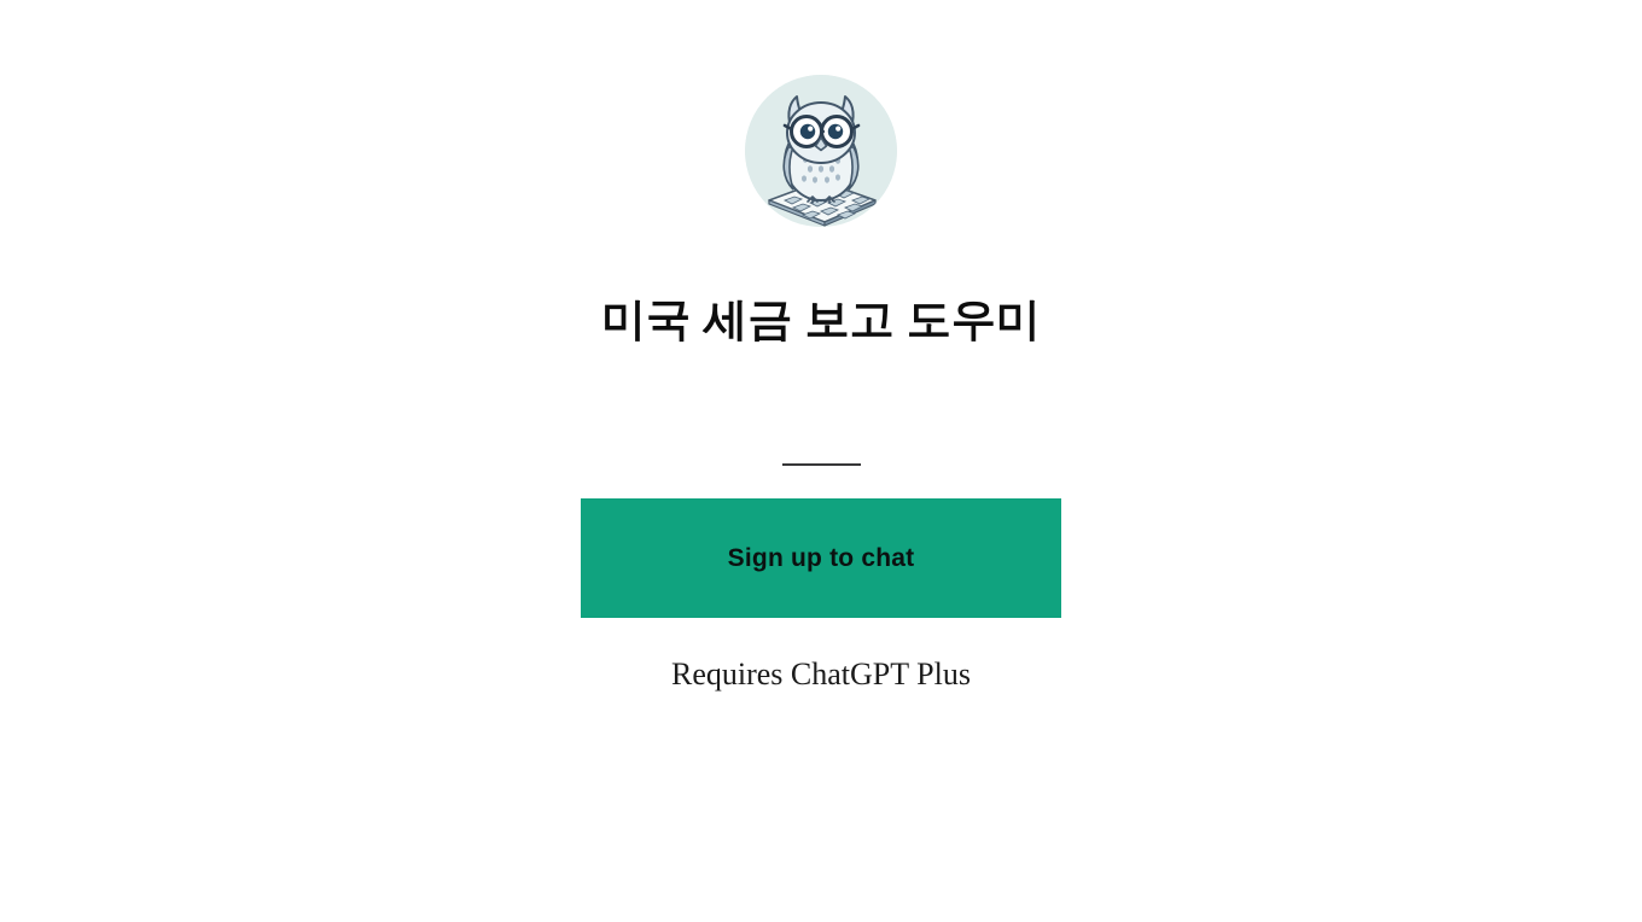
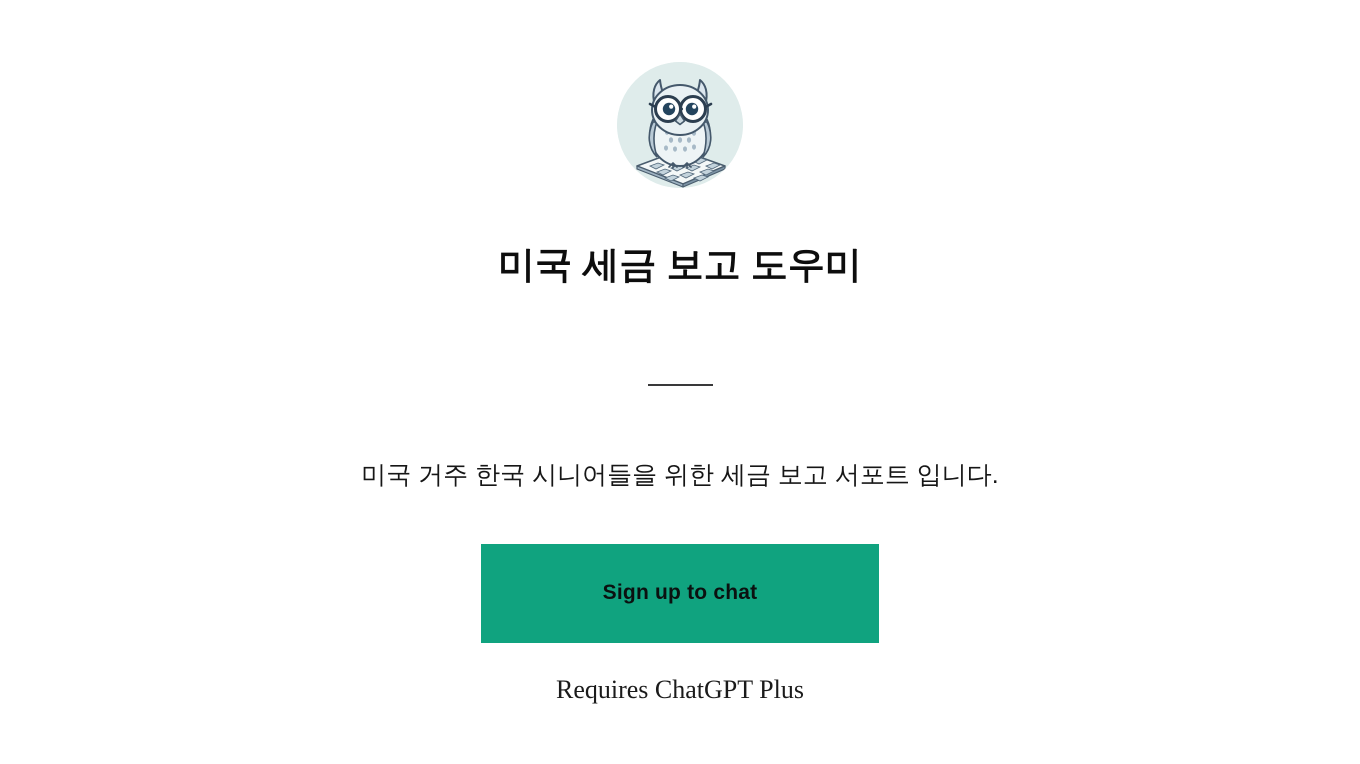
  미국 세금 보고 도우미
+ 미국 거주 한국 시니어들을 위한 세금 보고 서포트 입니다.
  Sign up to chat
  Requires ChatGPT Plus
